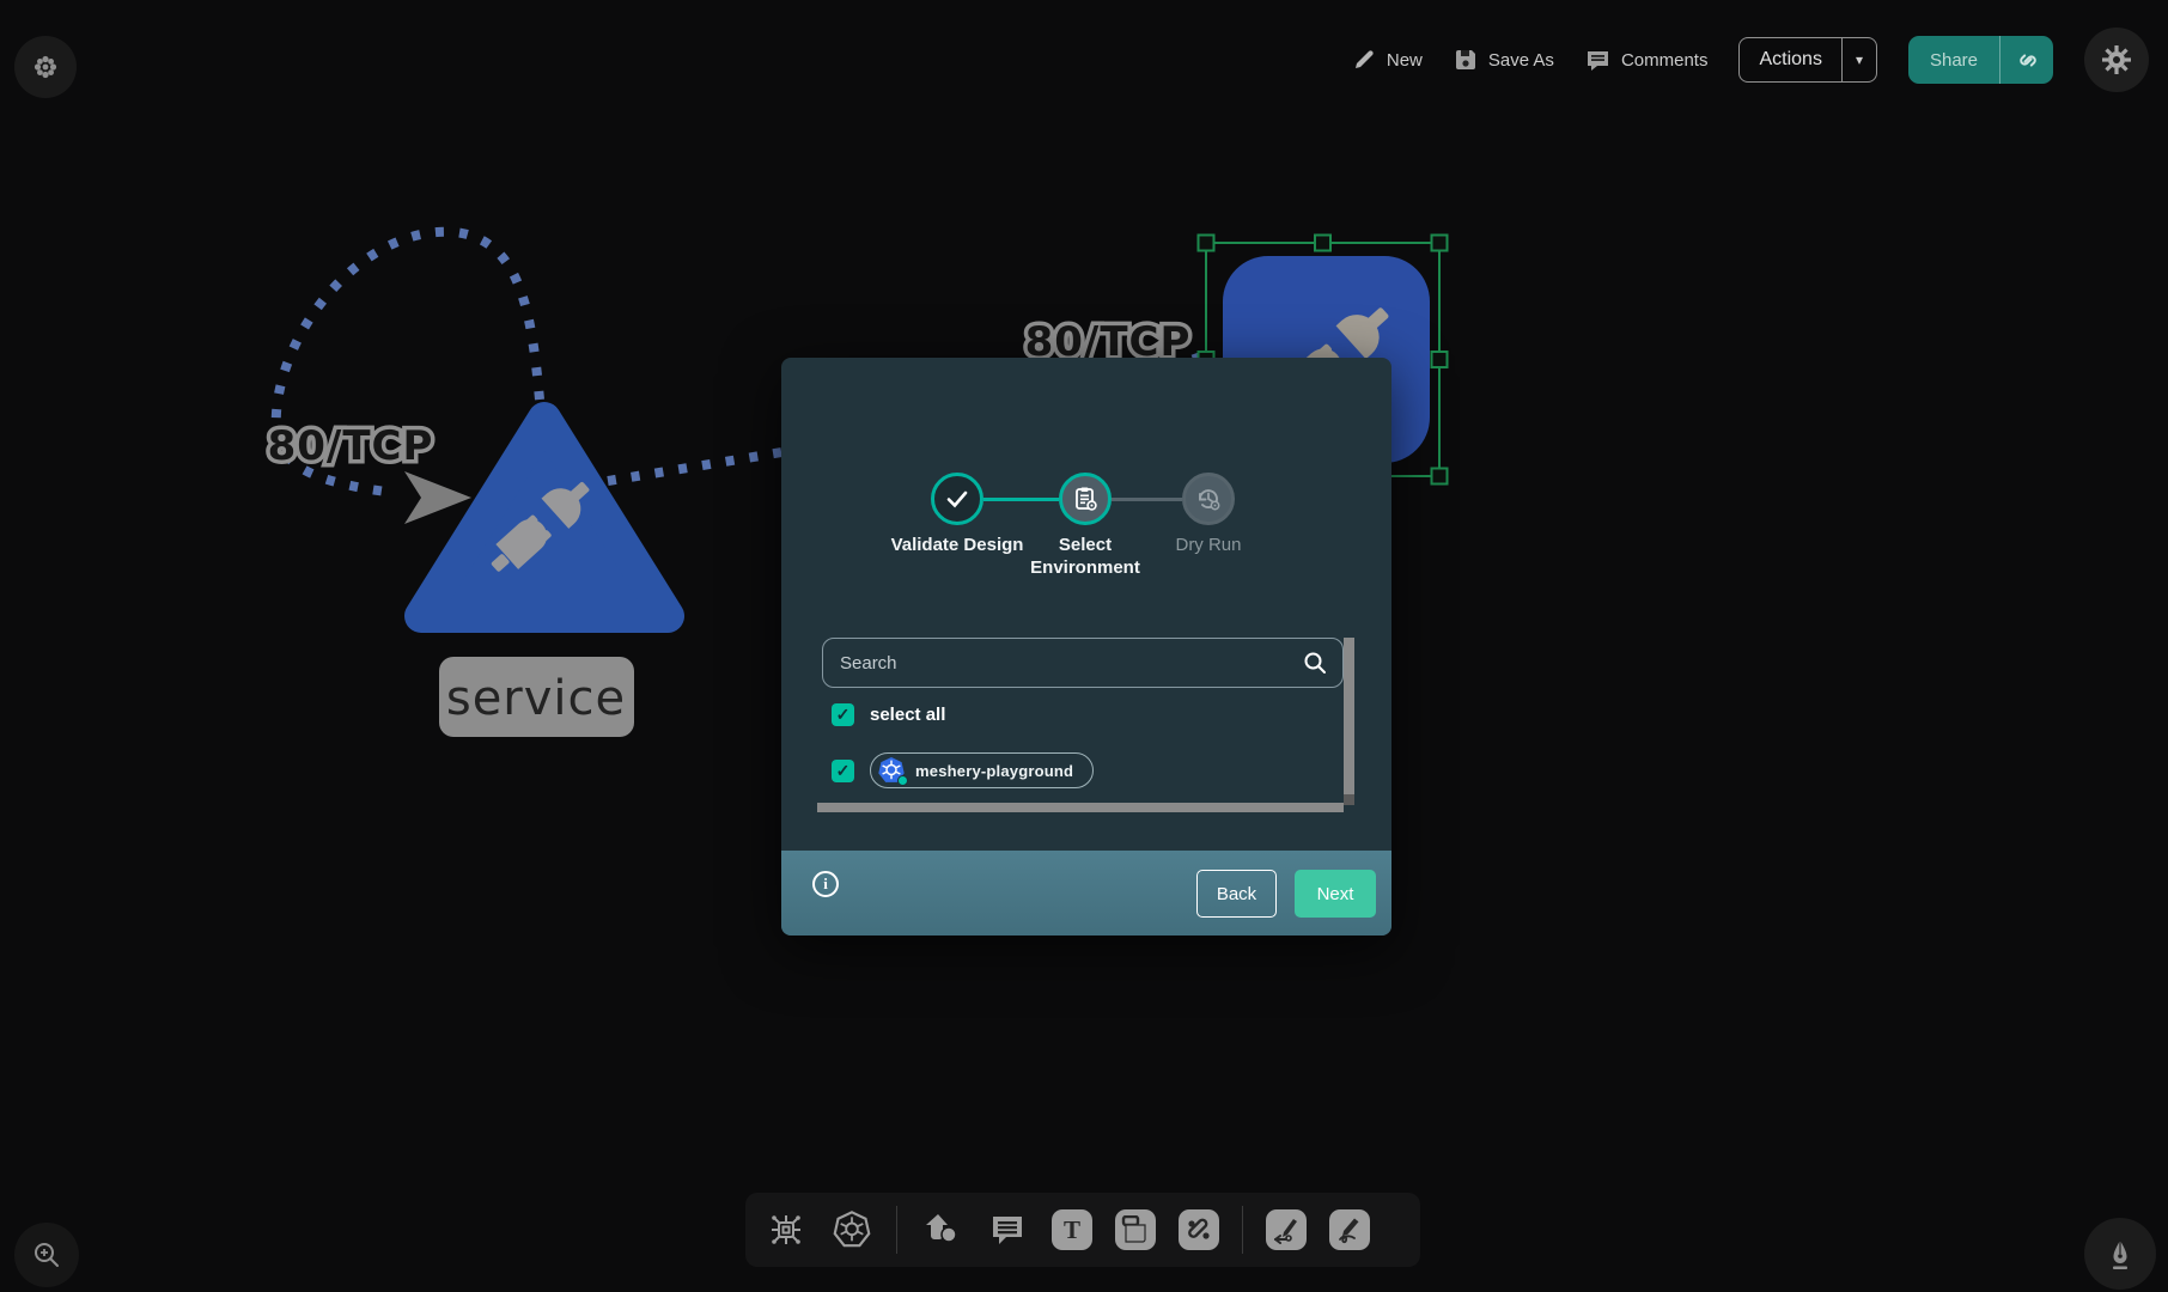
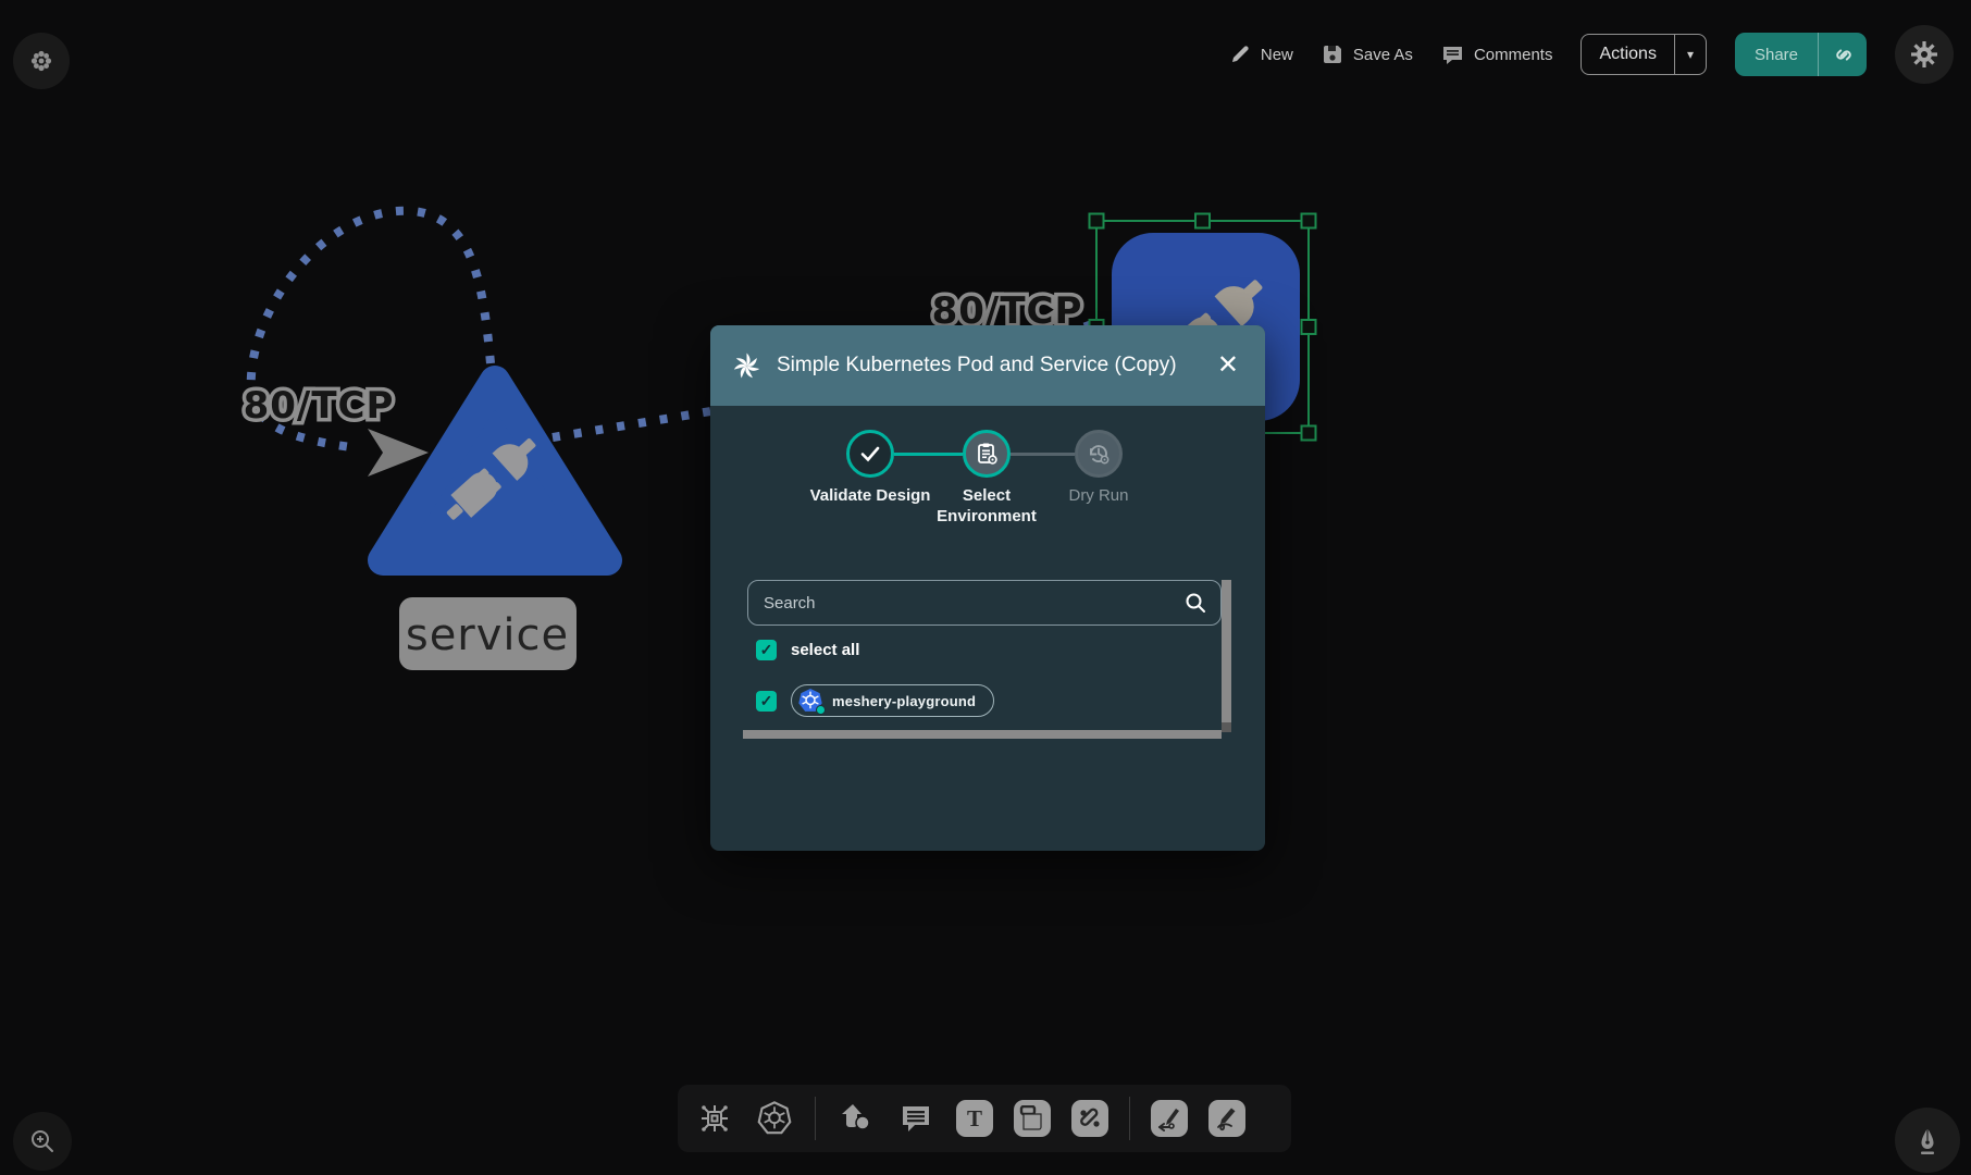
  service
  80/TCP
  80/TCP
  New
  Save As
  Comments
  Actions
  ▾
  Share
+ Simple Kubernetes Pod and Service (Copy)
+ ✕
  Validate Design
  Select Environment
  Dry Run
  Search
  ✓
  select all
  ✓
  meshery-playground
- i
- Back
- Next
  T
